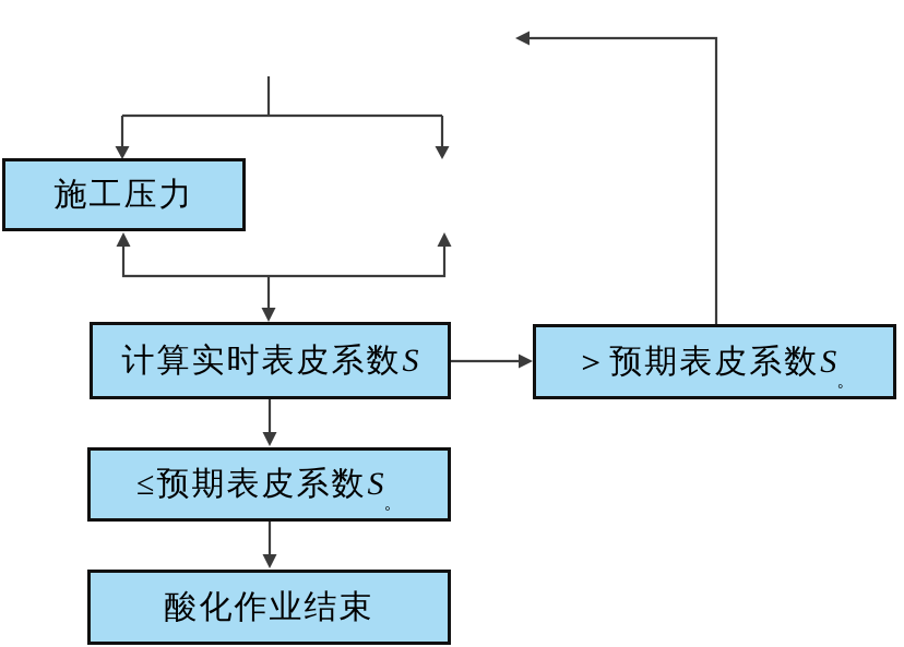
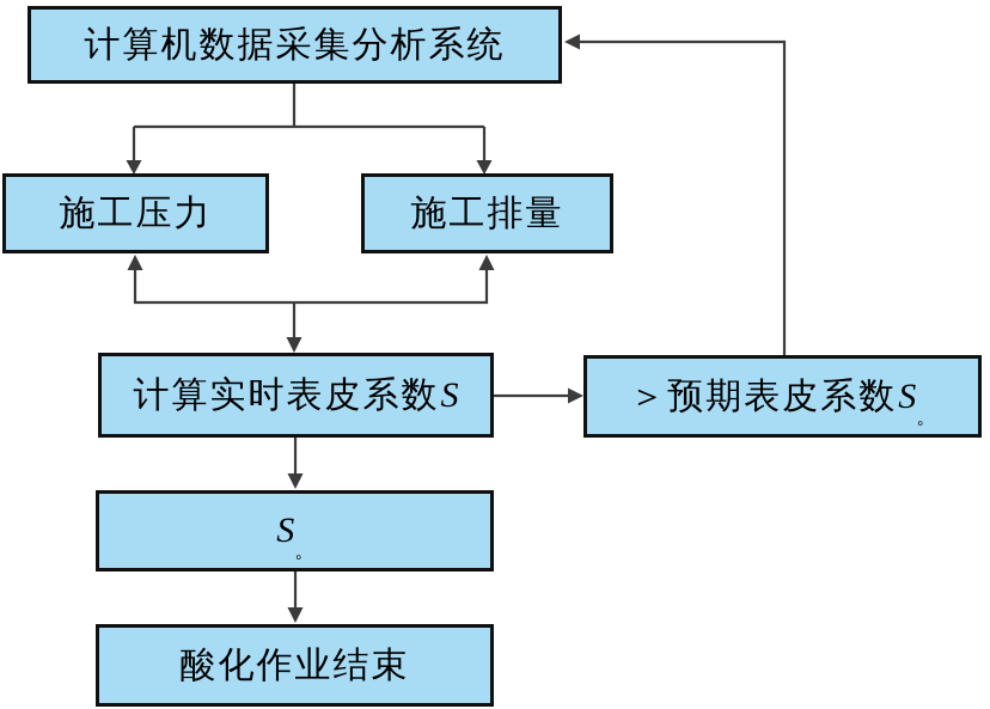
+ 计算机数据采集分析系统
  施工压力
+ 施工排量
  计算实时表皮系数
  S
  ＞预期表皮系数
  S
  。
- ≤预期表皮系数
  S
  。
  酸化作业结束
